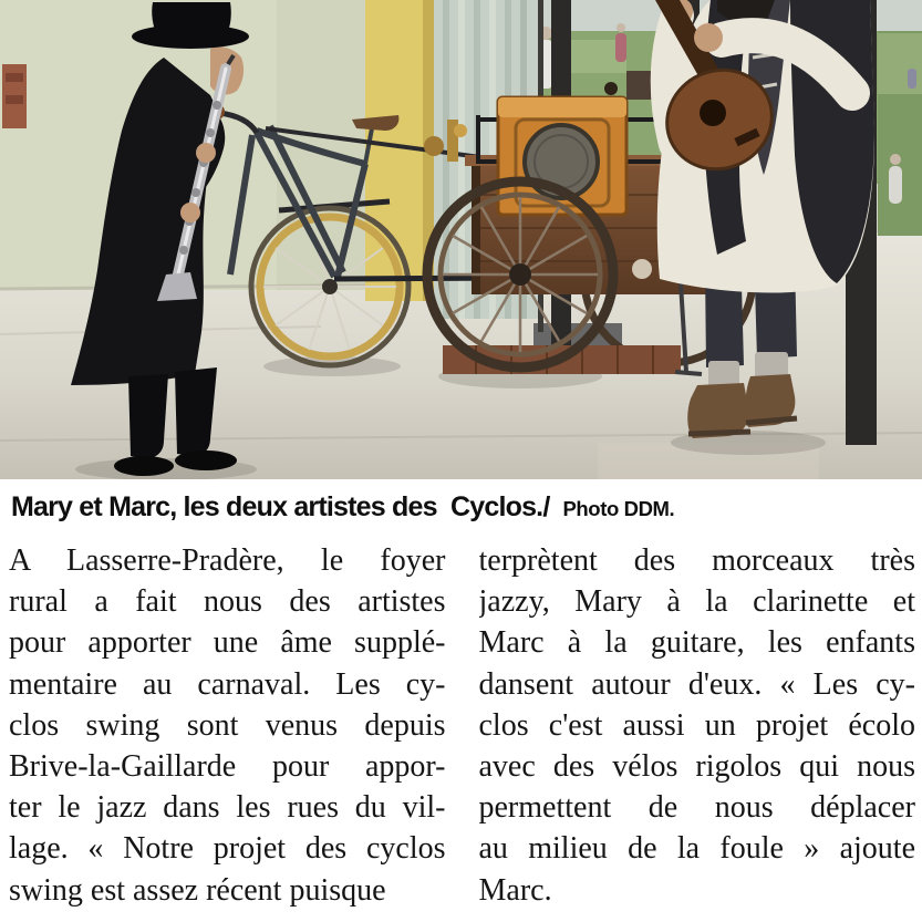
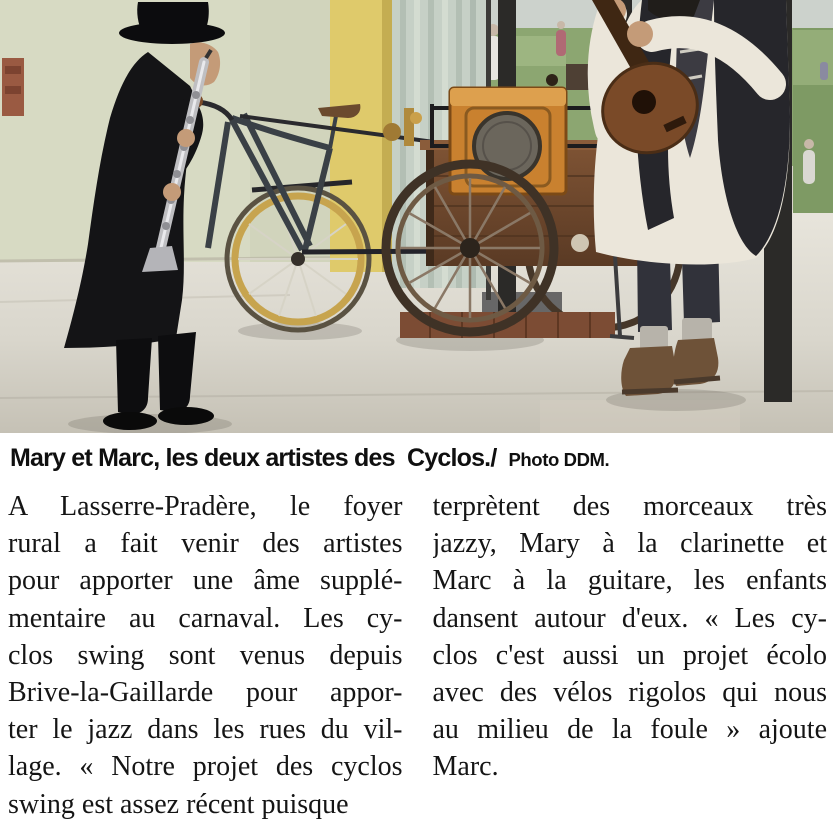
  Mary et Marc, les deux artistes des Cyclos./
  Photo DDM.
  A Lasserre-Pradère, le foyer
- rural a fait nous des artistes
+ rural a fait venir des artistes
  pour apporter une âme supplé-
  mentaire au carnaval. Les cy-
  clos swing sont venus depuis
  Brive-la-Gaillarde pour appor-
  ter le jazz dans les rues du vil-
  lage. « Notre projet des cyclos
  swing est assez récent puisque
  terprètent des morceaux très
  jazzy, Mary à la clarinette et
  Marc à la guitare, les enfants
  dansent autour d'eux. « Les cy-
  clos c'est aussi un projet écolo
  avec des vélos rigolos qui nous
- permettent de nous déplacer
  au milieu de la foule » ajoute
  Marc.
